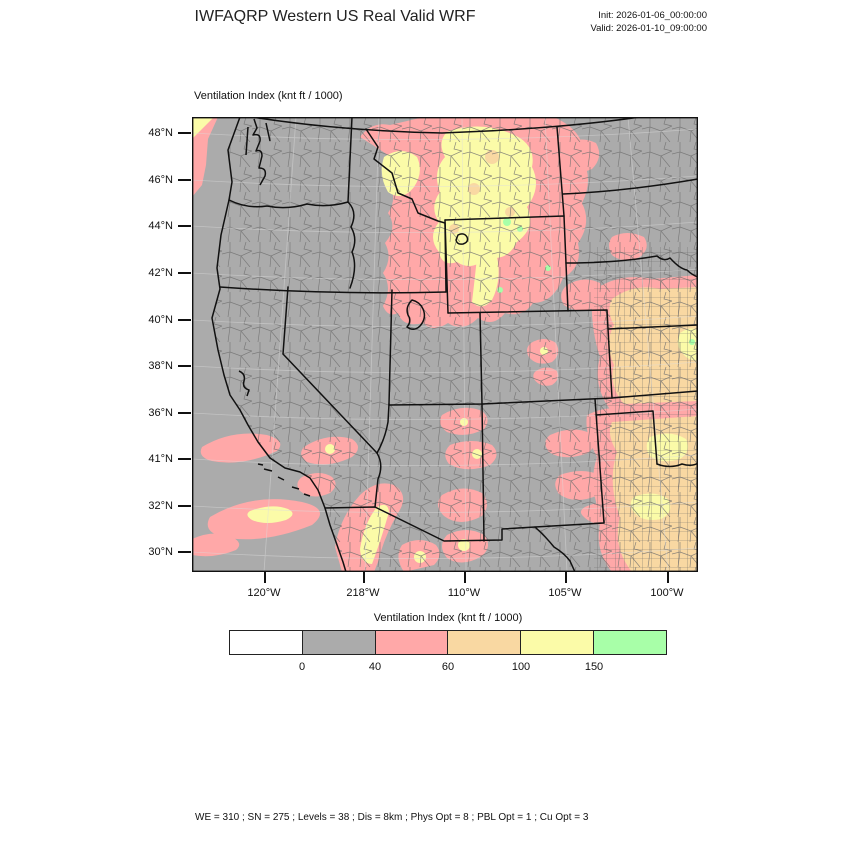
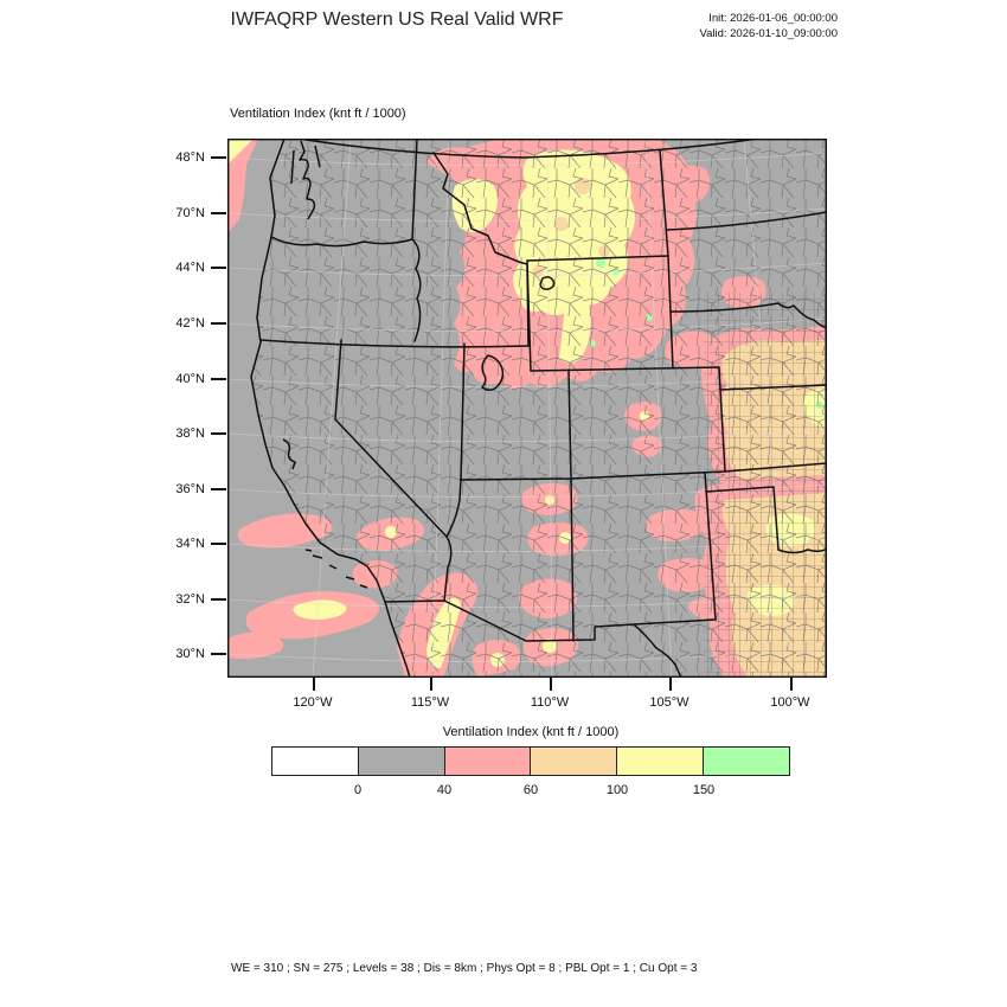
  IWFAQRP Western US Real Valid WRF
  Init: 2026-01-06_00:00:00
  Valid: 2026-01-10_09:00:00
  Ventilation Index (knt ft / 1000)
  48°N
- 46°N
+ 70°N
  44°N
  42°N
  40°N
  38°N
  36°N
- 41°N
+ 34°N
  32°N
  30°N
  120°W
- 218°W
+ 115°W
  110°W
  105°W
  100°W
  Ventilation Index (knt ft / 1000)
  0
  40
  60
  100
  150
  WE = 310 ; SN = 275 ; Levels = 38 ; Dis = 8km ; Phys Opt = 8 ; PBL Opt = 1 ; Cu Opt = 3
